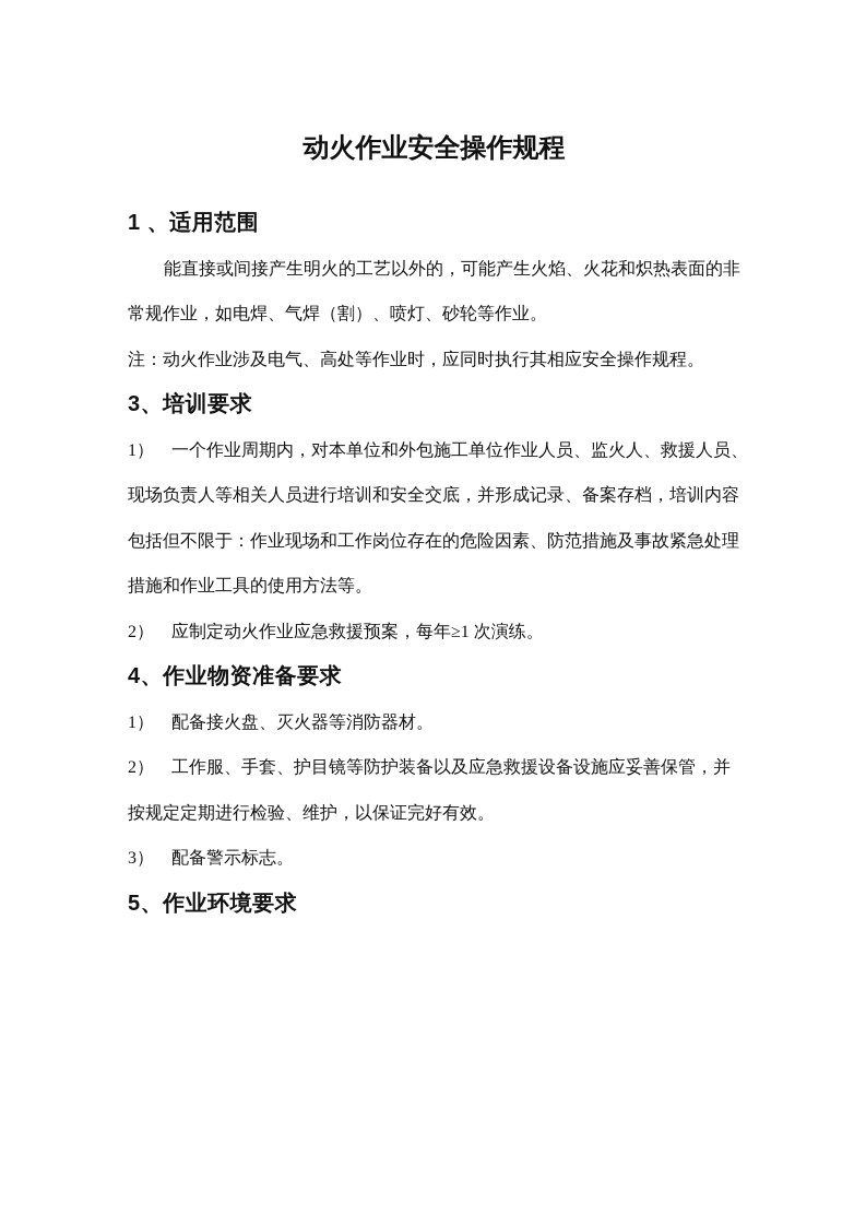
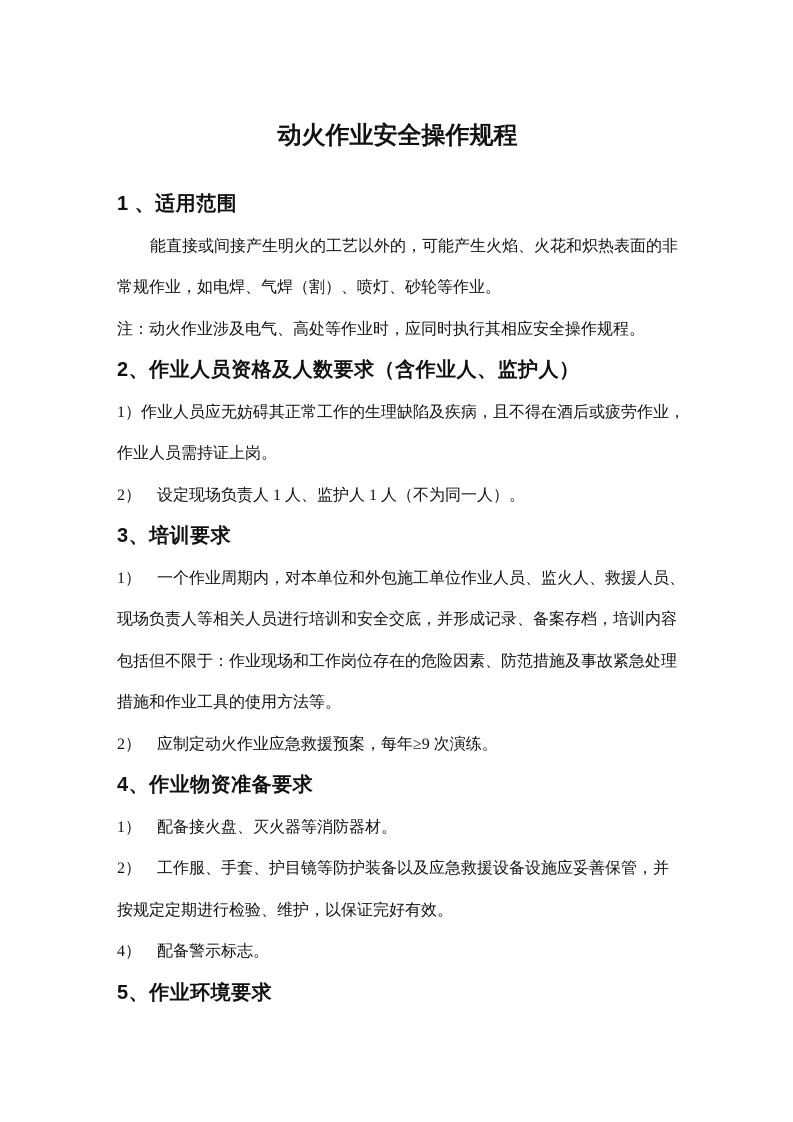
  动火作业安全操作规程
  1 、适用范围
  能直接或间接产生明火的工艺以外的，可能产生火焰、火花和炽热表面的非
  常规作业，如电焊、气焊（割）、喷灯、砂轮等作业。
  注：动火作业涉及电气、高处等作业时，应同时执行其相应安全操作规程。
+ 2、作业人员资格及人数要求（含作业人、监护人）
+ 1）作业人员应无妨碍其正常工作的生理缺陷及疾病，且不得在酒后或疲劳作业，
+ 作业人员需持证上岗。
+ 2） 设定现场负责人 1 人、监护人 1 人（不为同一人）。
  3、培训要求
  1） 一个作业周期内，对本单位和外包施工单位作业人员、监火人、救援人员、
  现场负责人等相关人员进行培训和安全交底，并形成记录、备案存档，培训内容
  包括但不限于：作业现场和工作岗位存在的危险因素、防范措施及事故紧急处理
  措施和作业工具的使用方法等。
- 2） 应制定动火作业应急救援预案，每年≥1 次演练。
+ 2） 应制定动火作业应急救援预案，每年≥9 次演练。
  4、作业物资准备要求
  1） 配备接火盘、灭火器等消防器材。
  2） 工作服、手套、护目镜等防护装备以及应急救援设备设施应妥善保管，并
  按规定定期进行检验、维护，以保证完好有效。
- 3） 配备警示标志。
+ 4） 配备警示标志。
  5、作业环境要求
